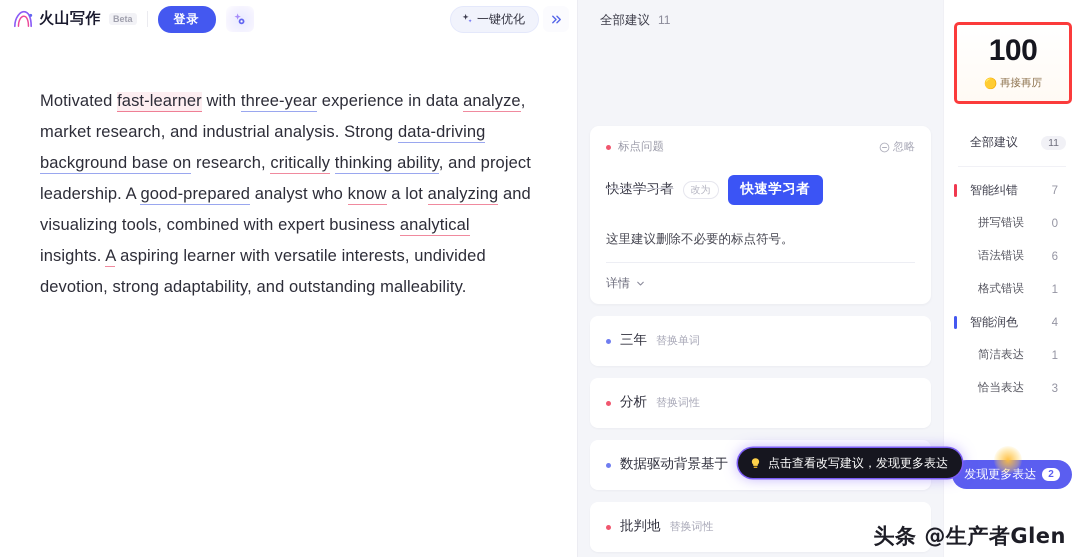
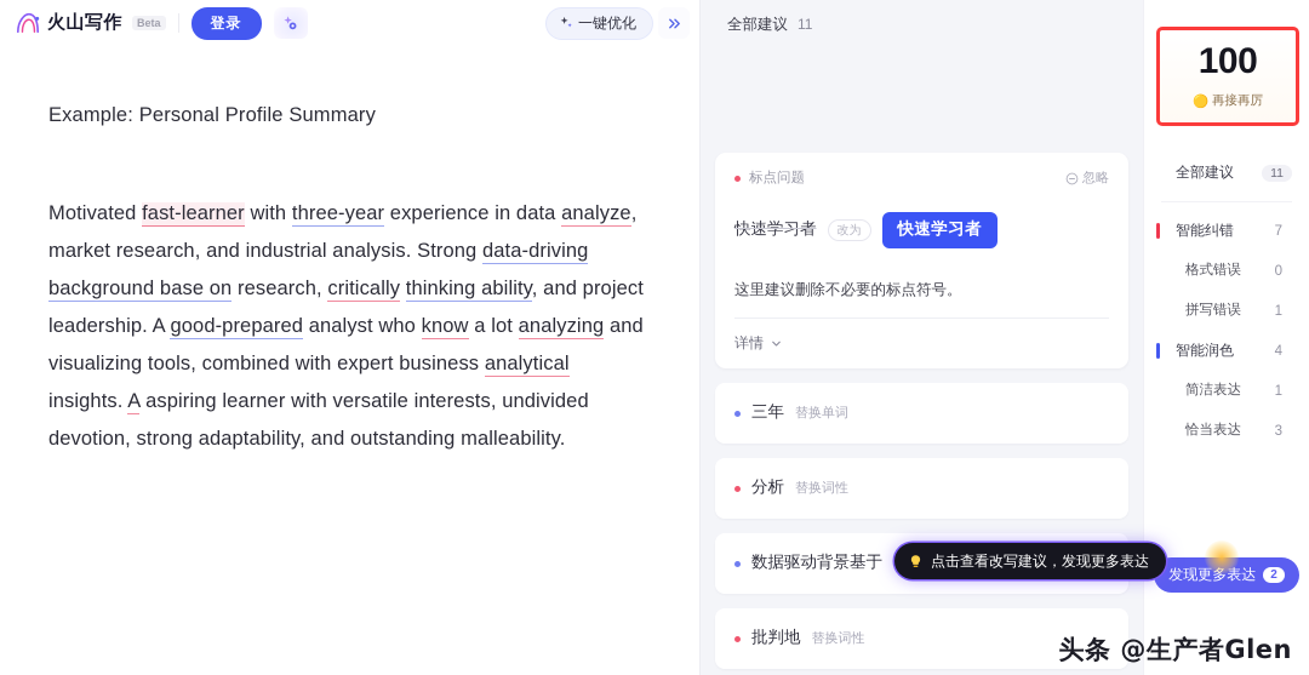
  火山写作
  Beta
  登录
  一键优化
+ Example: Personal Profile Summary
  Motivated fast-learner with three-year experience in data analyze, market research, and industrial analysis. Strong data-driving background base on research, critically thinking ability, and project leadership. A good-prepared analyst who know a lot analyzing and visualizing tools, combined with expert business analytical insights. A aspiring learner with versatile interests, undivided devotion, strong adaptability, and outstanding malleability.
  全部建议
  11
  标点问题
  忽略
  快速学习者
  改为
  快速学习者
  这里建议删除不必要的标点符号。
  详情
  三年
  替换单词
  分析
  替换词性
  数据驱动背景基于
  批判地
  替换词性
  100
  🟡
  再接再厉
  全部建议
  11
  智能纠错
  7
- 拼写错误
+ 格式错误
  0
- 语法错误
- 6
- 格式错误
+ 拼写错误
  1
  智能润色
  4
  简洁表达
  1
  恰当表达
  3
  发现更多表达
  2
  点击查看改写建议，发现更多表达
  头条 @生产者Glen
